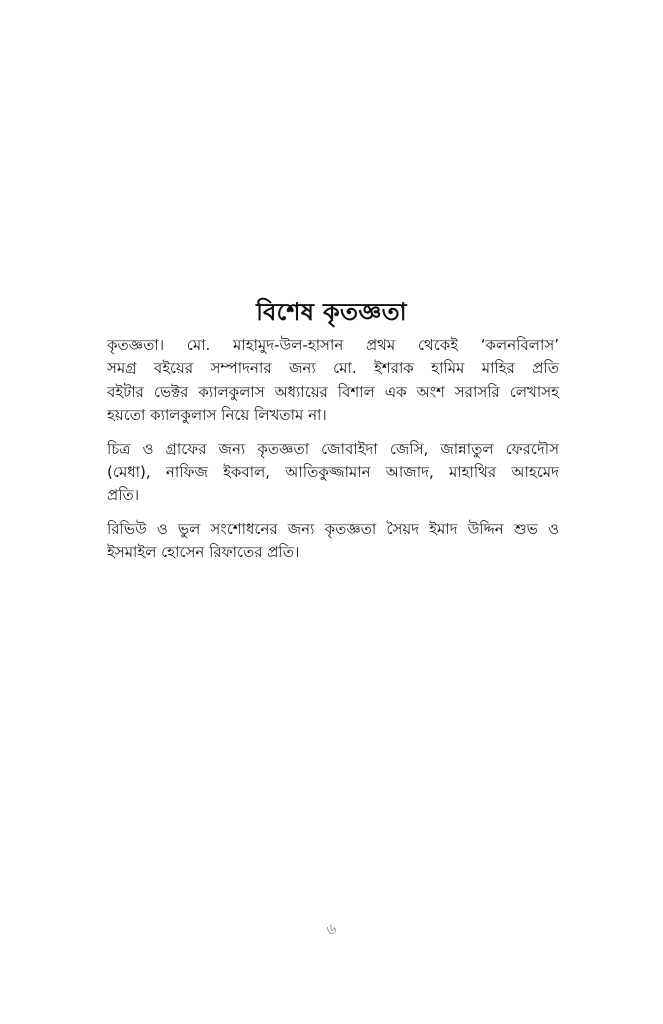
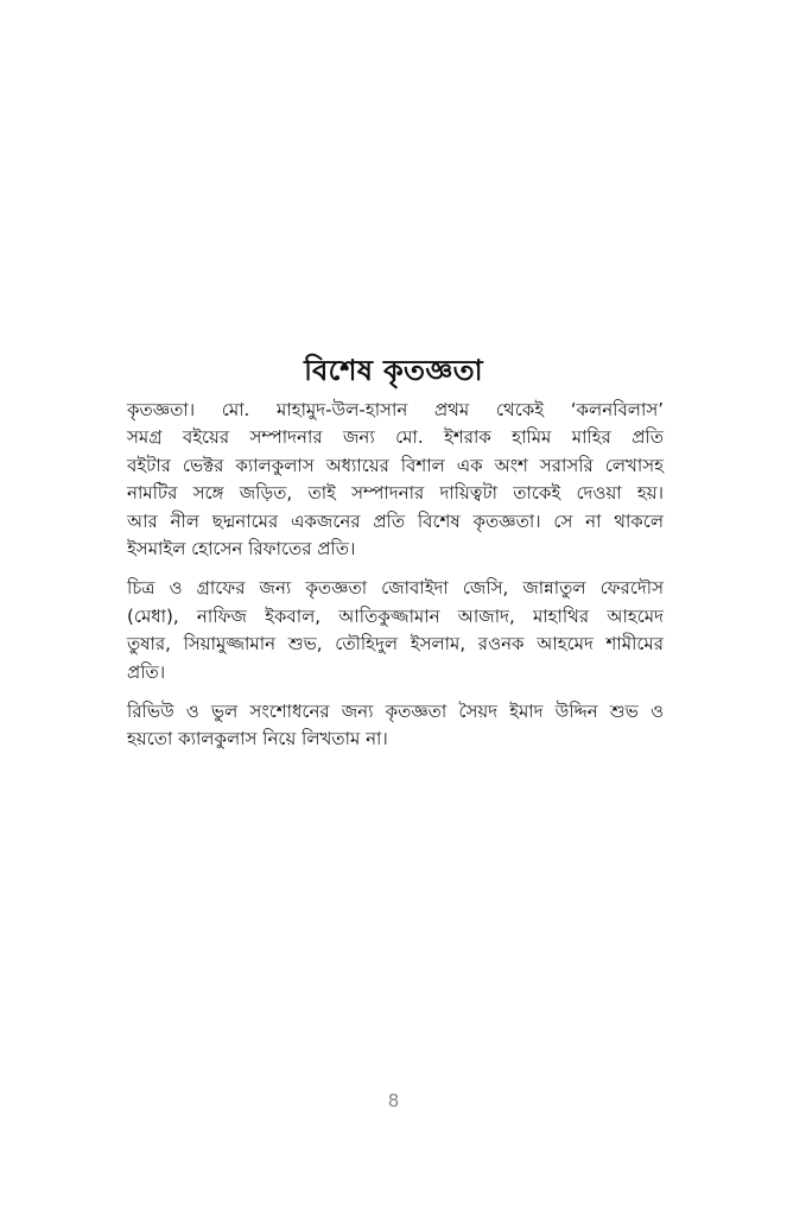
  বিশেষ কৃতজ্ঞতা
  কৃতজ্ঞতা। মো. মাহামুদ-উল-হাসান প্রথম থেকেই ‘কলনবিলাস’
  সমগ্র বইয়ের সম্পাদনার জন্য মো. ইশরাক হামিম মাহির প্রতি
  বইটার ভেক্টর ক্যালকুলাস অধ্যায়ের বিশাল এক অংশ সরাসরি লেখাসহ
+ নামটির সঙ্গে জড়িত, তাই সম্পাদনার দায়িত্বটা তাকেই দেওয়া হয়।
+ আর নীল ছদ্মনামের একজনের প্রতি বিশেষ কৃতজ্ঞতা। সে না থাকলে
- হয়তো ক্যালকুলাস নিয়ে লিখতাম না।
+ ইসমাইল হোসেন রিফাতের প্রতি।
  চিত্র ও গ্রাফের জন্য কৃতজ্ঞতা জোবাইদা জেসি, জান্নাতুল ফেরদৌস
  (মেধা), নাফিজ ইকবাল, আতিকুজ্জামান আজাদ, মাহাথির আহমেদ
+ তুষার, সিয়ামুজ্জামান শুভ, তৌহিদুল ইসলাম, রওনক আহমেদ শামীমের
  প্রতি।
  রিভিউ ও ভুল সংশোধনের জন্য কৃতজ্ঞতা সৈয়দ ইমাদ উদ্দিন শুভ ও
- ইসমাইল হোসেন রিফাতের প্রতি।
+ হয়তো ক্যালকুলাস নিয়ে লিখতাম না।
- ৬
+ 8
